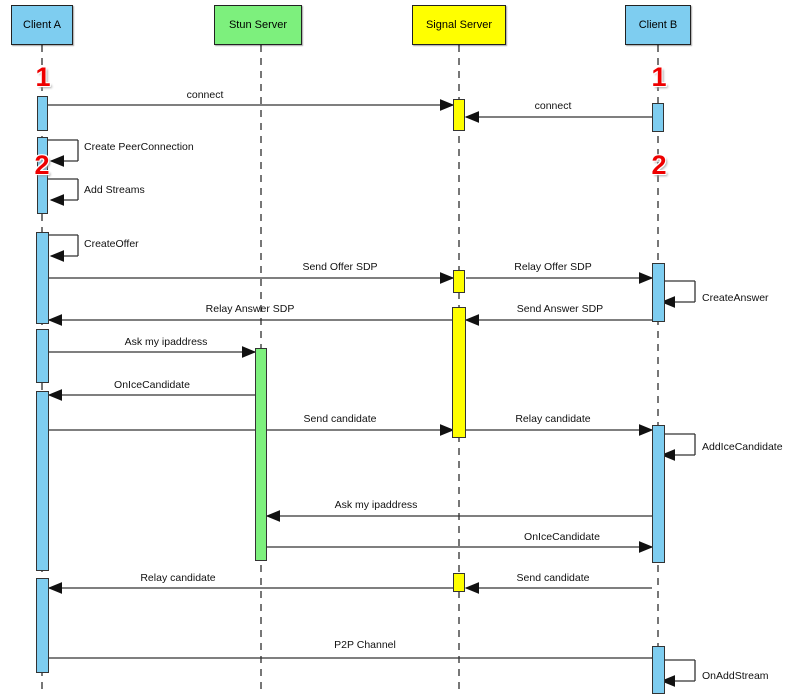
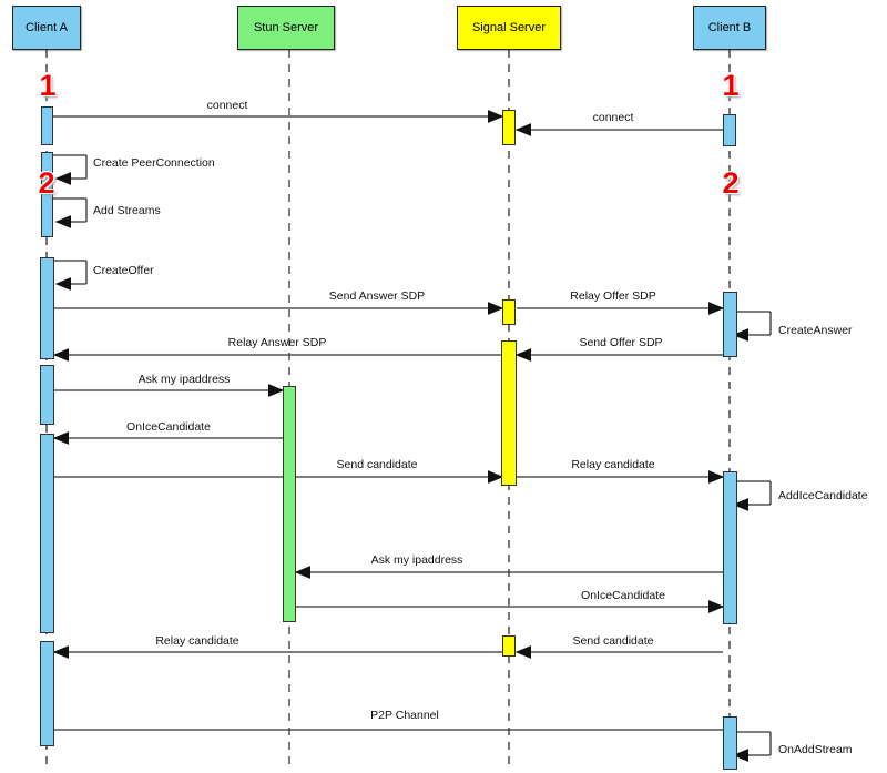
  Client A
  Stun Server
  Signal Server
  Client B
  connect
  connect
  Create PeerConnection
  Add Streams
  CreateOffer
- Send Offer SDP
+ Send Answer SDP
  Relay Offer SDP
  CreateAnswer
- Send Answer SDP
+ Send Offer SDP
  Relay Answer SDP
  Ask my ipaddress
  OnIceCandidate
  Send candidate
  Relay candidate
  AddIceCandidate
  Ask my ipaddress
  OnIceCandidate
  Send candidate
  Relay candidate
  P2P Channel
  OnAddStream
  1
  2
  1
  2
